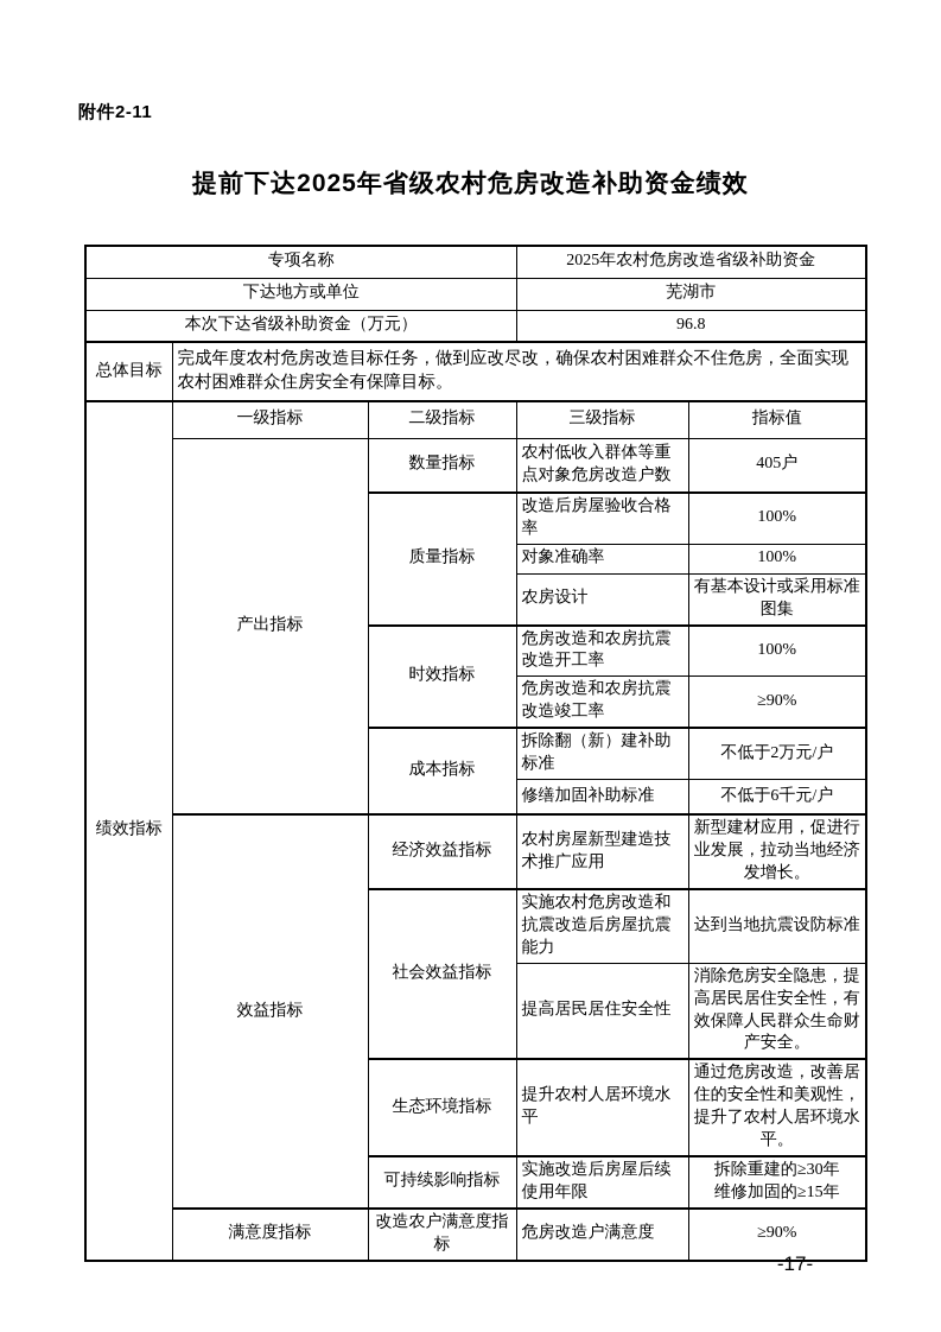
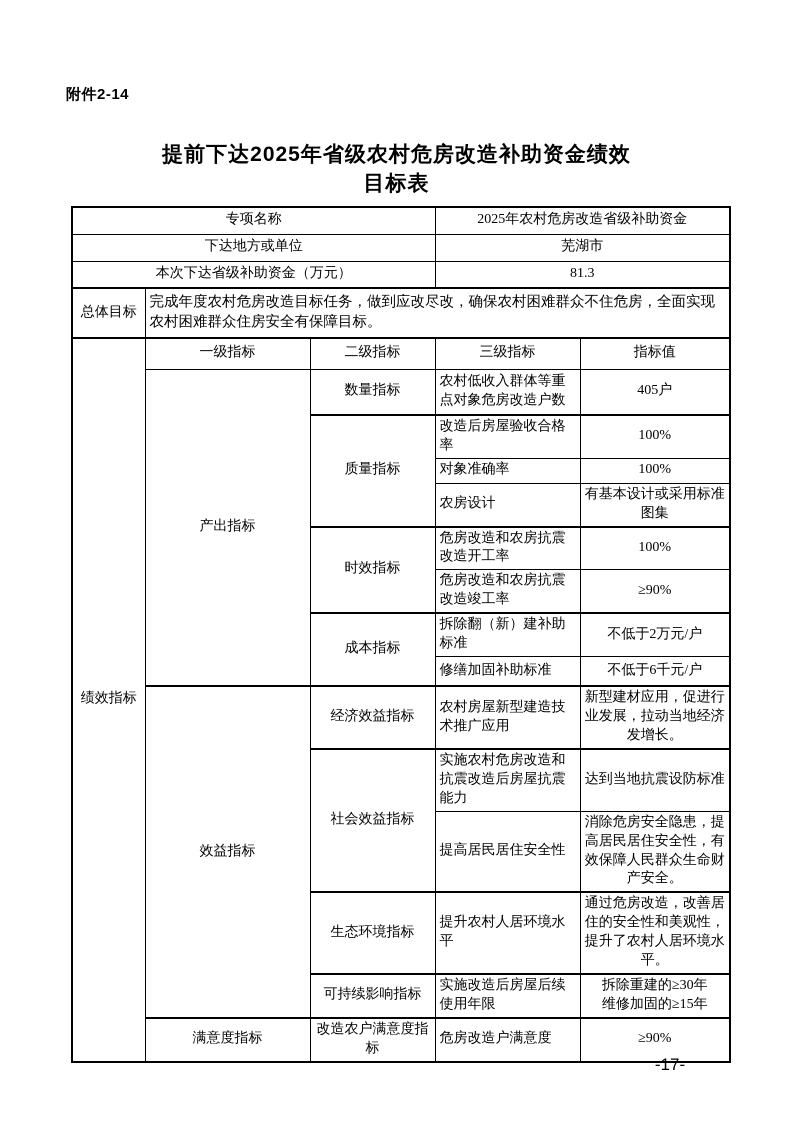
- 附件2-11
+ 附件2-14
  提前下达2025年省级农村危房改造补助资金绩效
+ 目标表
  专项名称	2025年农村危房改造省级补助资金
  下达地方或单位	芜湖市
- 本次下达省级补助资金（万元）	96.8
+ 本次下达省级补助资金（万元）	81.3
  总体目标	完成年度农村危房改造目标任务，做到应改尽改，确保农村困难群众不住危房，全面实现农村困难群众住房安全有保障目标。
  绩效指标	一级指标	二级指标	三级指标	指标值
  产出指标	数量指标	农村低收入群体等重点对象危房改造户数	405户
  质量指标	改造后房屋验收合格率	100%
  对象准确率	100%
  农房设计	有基本设计或采用标准图集
  时效指标	危房改造和农房抗震改造开工率	100%
  危房改造和农房抗震改造竣工率	≥90%
  成本指标	拆除翻（新）建补助标准	不低于2万元/户
  修缮加固补助标准	不低于6千元/户
  效益指标	经济效益指标	农村房屋新型建造技术推广应用	新型建材应用，促进行业发展，拉动当地经济发增长。
  社会效益指标	实施农村危房改造和抗震改造后房屋抗震能力	达到当地抗震设防标准
  提高居民居住安全性	消除危房安全隐患，提高居民居住安全性，有效保障人民群众生命财产安全。
  生态环境指标	提升农村人居环境水平	通过危房改造，改善居住的安全性和美观性，提升了农村人居环境水平。
  可持续影响指标	实施改造后房屋后续使用年限	拆除重建的≥30年 维修加固的≥15年
  满意度指标	改造农户满意度指标	危房改造户满意度	≥90%
  -17-
